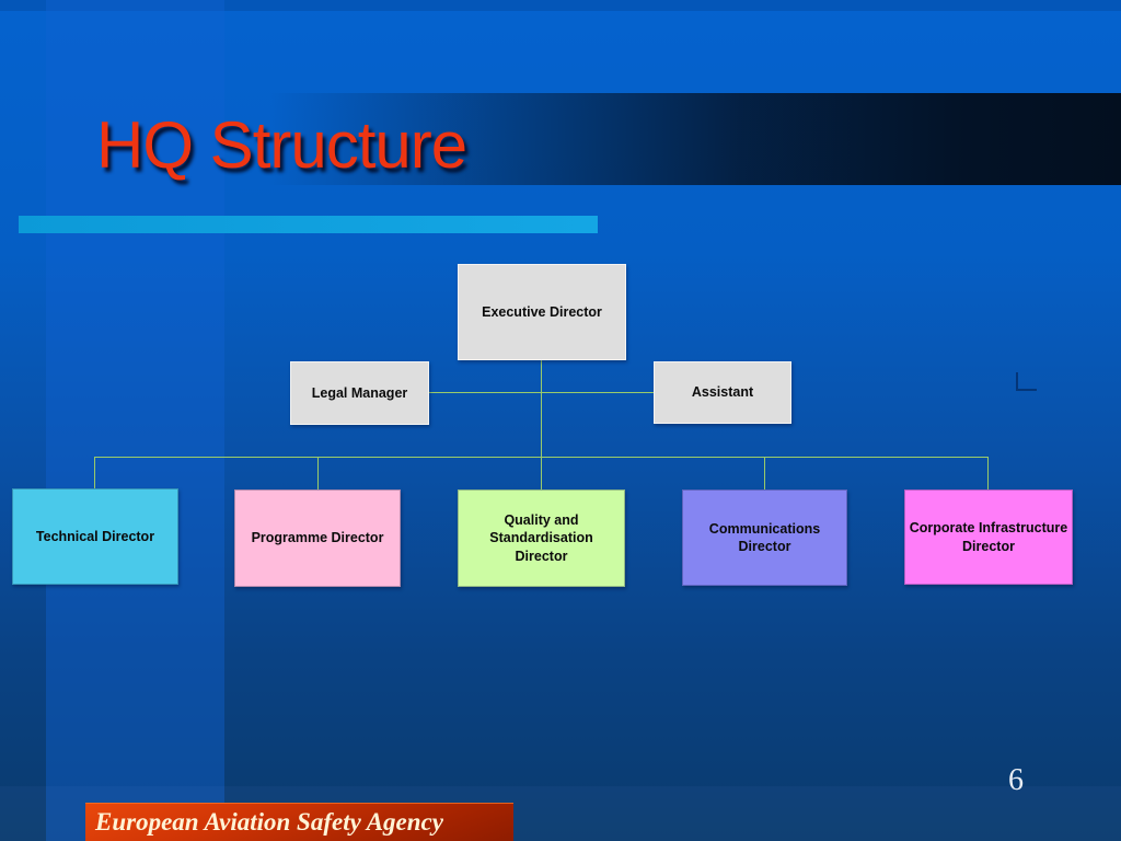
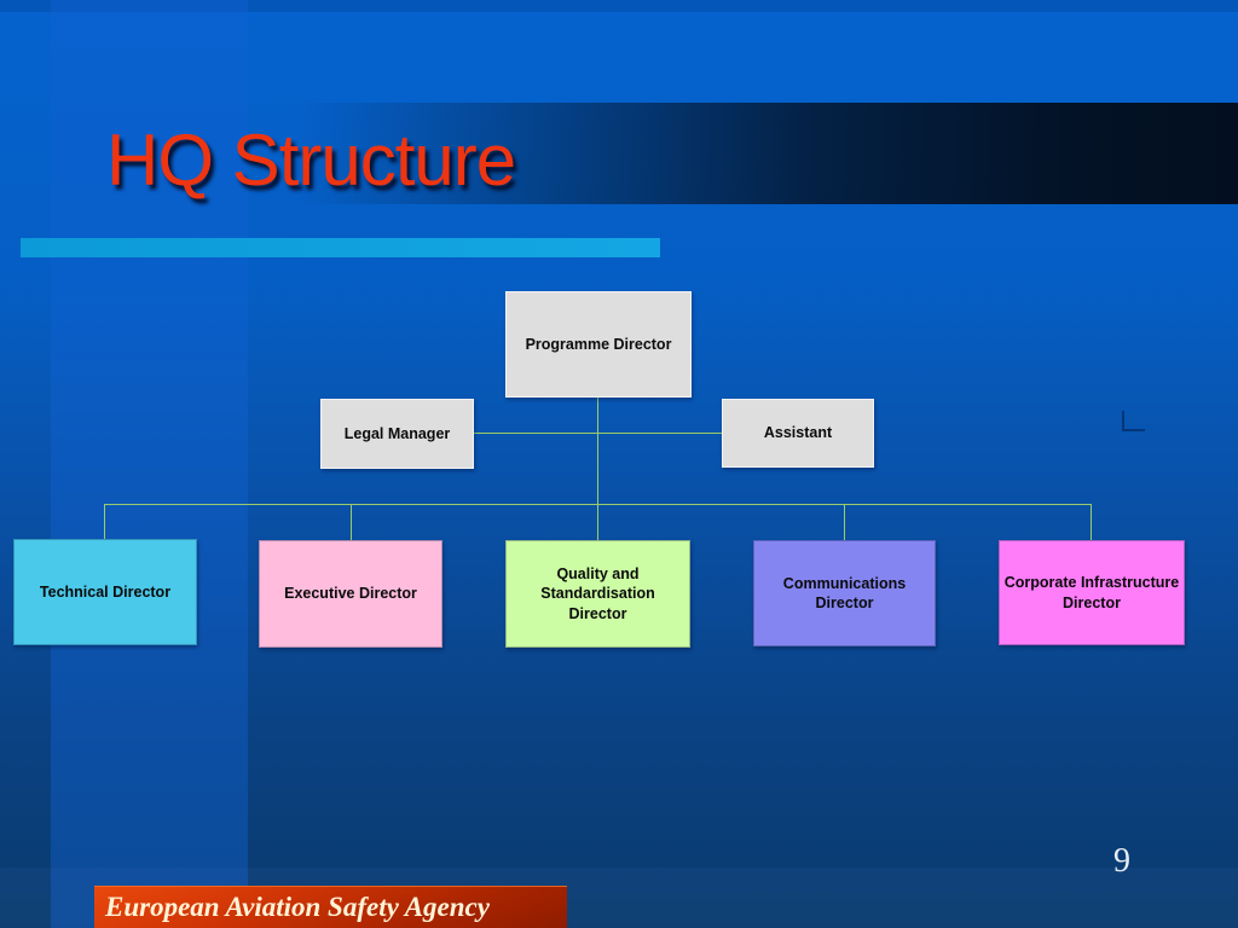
  HQ Structure
- Executive Director
+ Programme Director
  Legal Manager
  Assistant
  Technical Director
- Programme Director
+ Executive Director
  Quality and
  Standardisation Director
  Communications
  Director
  Corporate Infrastructure
  Director
- 6
+ 9
  European Aviation Safety Agency
